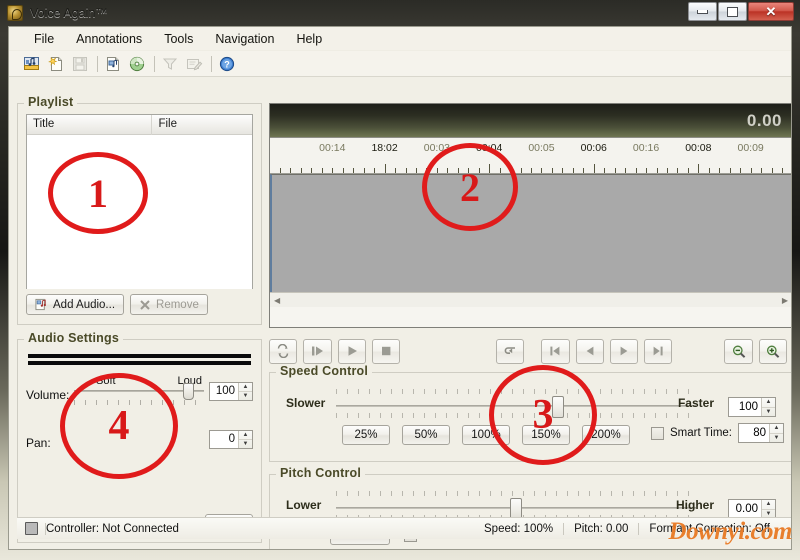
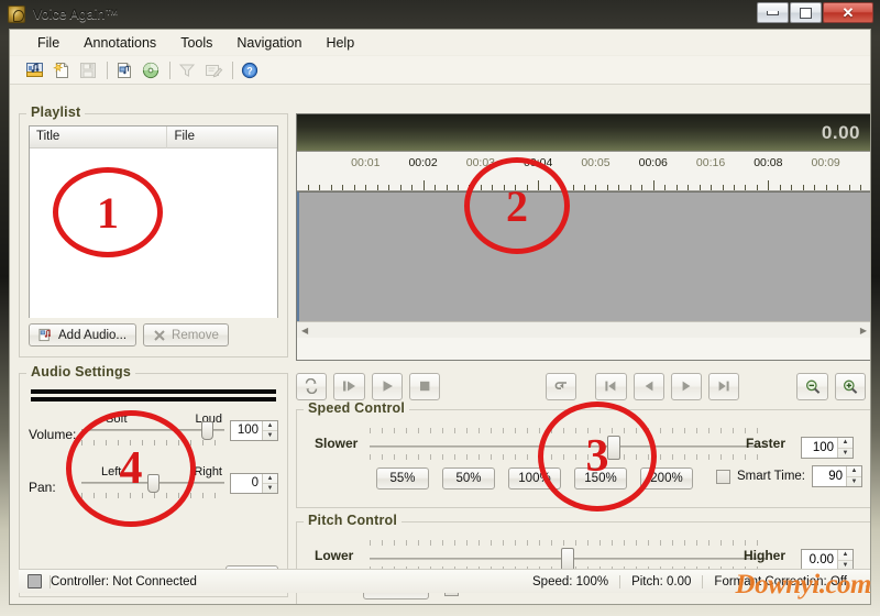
  Voice Again™
  ✕
  File
  Annotations
  Tools
  Navigation
  Help
  ?
  Playlist
  Title
  File
  Add Audio...
  Remove
  Audio Settings
  Volume:
  Soft
  Loud
  100
  Pan:
+ Left
+ Right
  0
  0.00
- 00:14
+ 00:01
- 18:02
+ 00:02
  00:03
  00:04
  00:05
  00:06
  00:16
  00:08
  00:09
  ◀
  ▶
  Speed Control
  Slower
  Faster
  100
- 25%
+ 55%
  50%
  100%
  150%
  200%
  Smart Time:
- 80
+ 90
  Pitch Control
  Lower
  Higher
  0.00
  Controller: Not Connected
  Speed: 100%
  Pitch: 0.00
  Formant Correction: Off
  1
  2
  3
  4
  Downyi.com
